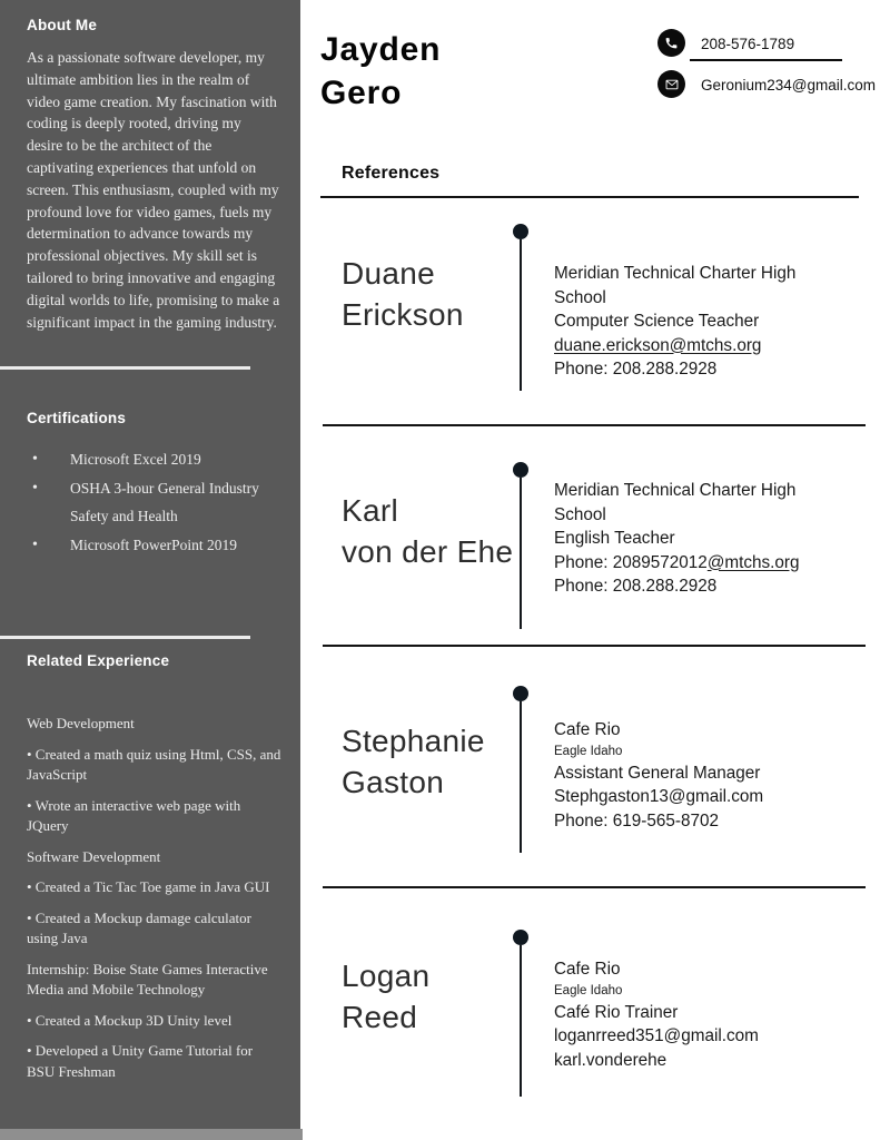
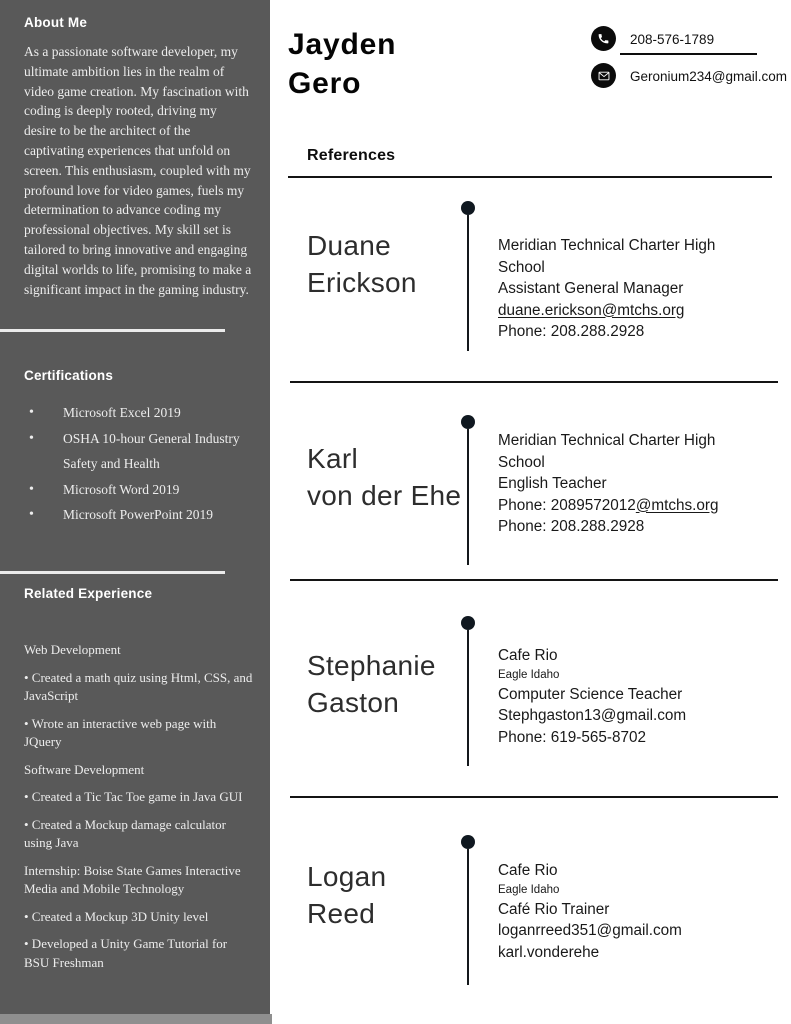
  About Me
- As a passionate software developer, my ultimate ambition lies in the realm of video game creation. My fascination with coding is deeply rooted, driving my desire to be the architect of the captivating experiences that unfold on screen. This enthusiasm, coupled with my profound love for video games, fuels my determination to advance towards my professional objectives. My skill set is tailored to bring innovative and engaging digital worlds to life, promising to make a significant impact in the gaming industry.
+ As a passionate software developer, my ultimate ambition lies in the realm of video game creation. My fascination with coding is deeply rooted, driving my desire to be the architect of the captivating experiences that unfold on screen. This enthusiasm, coupled with my profound love for video games, fuels my determination to advance coding my professional objectives. My skill set is tailored to bring innovative and engaging digital worlds to life, promising to make a significant impact in the gaming industry.
  Certifications
  Microsoft Excel 2019
- OSHA 3-hour General Industry Safety and Health
+ OSHA 10-hour General Industry Safety and Health
+ Microsoft Word 2019
  Microsoft PowerPoint 2019
  Related Experience
  Web Development
  • Created a math quiz using Html, CSS, and JavaScript
  • Wrote an interactive web page with JQuery
  Software Development
  • Created a Tic Tac Toe game in Java GUI
  • Created a Mockup damage calculator using Java
  Internship: Boise State Games Interactive Media and Mobile Technology
  • Created a Mockup 3D Unity level
  • Developed a Unity Game Tutorial for BSU Freshman
  Jayden
  Gero
  208-576-1789
  Geronium234@gmail.com
  References
  Duane
  Erickson
  Meridian Technical Charter High School
- Computer Science Teacher
+ Assistant General Manager
  duane.erickson@mtchs.org
  Phone: 208.288.2928
  Karl
  von der Ehe
  Meridian Technical Charter High School
  English Teacher
  Phone: 2089572012@mtchs.org
  Phone: 208.288.2928
  Stephanie
  Gaston
  Cafe Rio
  Eagle Idaho
- Assistant General Manager
+ Computer Science Teacher
  Stephgaston13@gmail.com
  Phone: 619-565-8702
  Logan
  Reed
  Cafe Rio
  Eagle Idaho
  Café Rio Trainer
  loganrreed351@gmail.com
  karl.vonderehe
